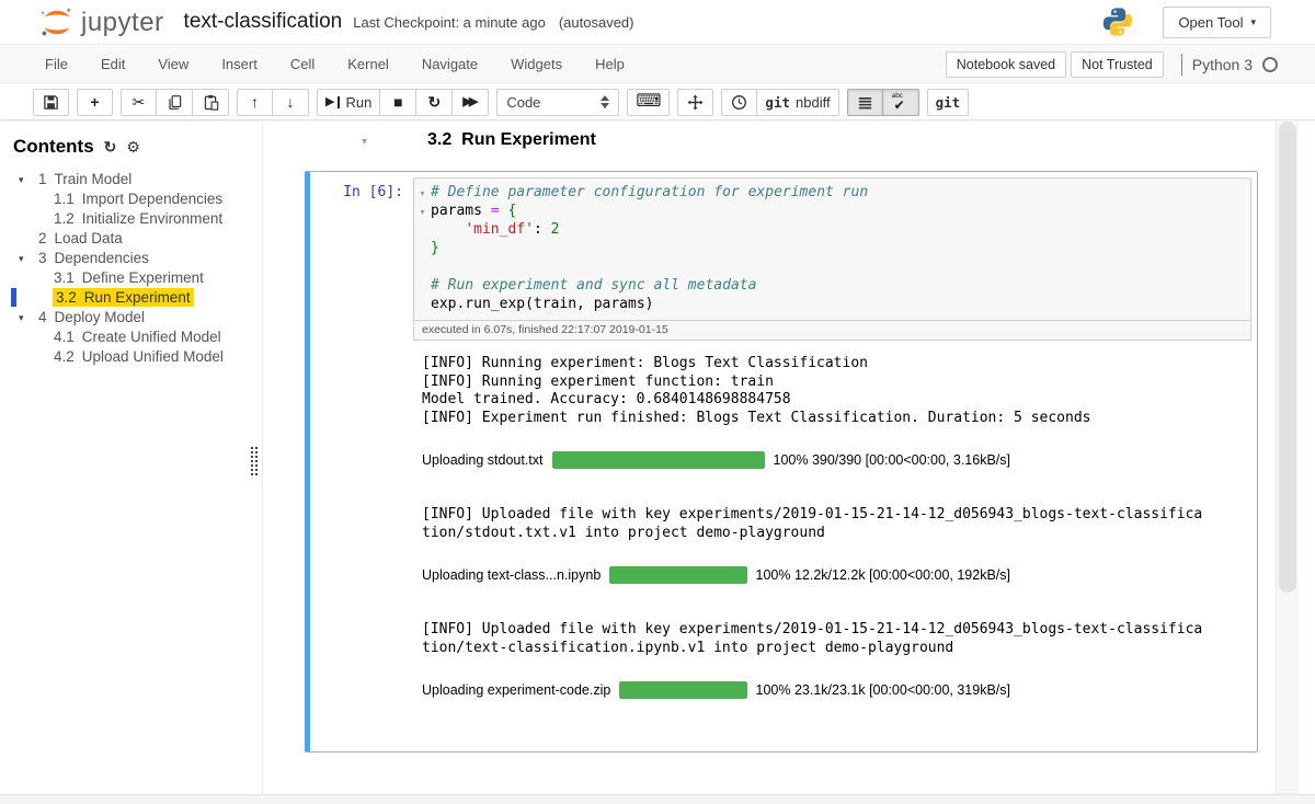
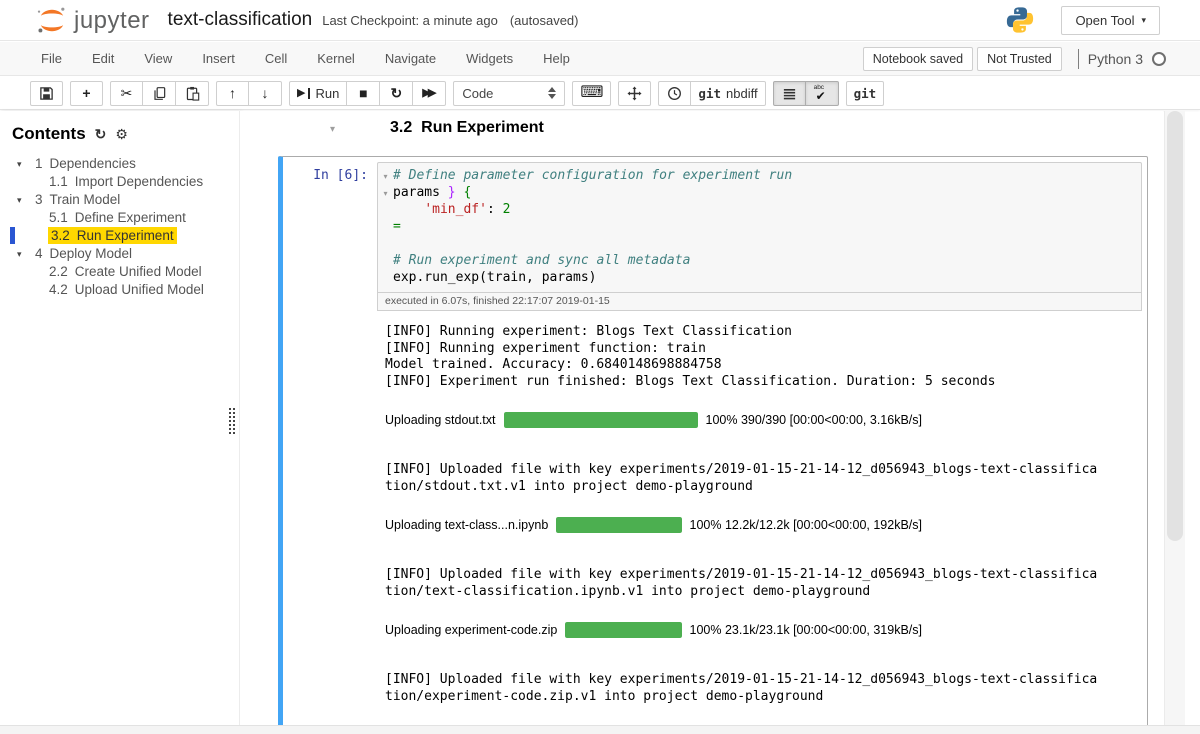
  jupyter
  text-classification
  Last Checkpoint: a minute ago
  (autosaved)
  Open Tool
  ▾
  File
  Edit
  View
  Insert
  Cell
  Kernel
  Navigate
  Widgets
  Help
  Notebook saved
  Not Trusted
  Python 3
  +
  ✂
  ↑
  ↓
  ▶
  Run
  ■
  ↻
  ▶▶
  Code
  ⌨
  git
  nbdiff
  ✔
  git
  Contents
  ↻
  ⚙
  ▾
- 1 Train Model
+ 1 Dependencies
  1.1 Import Dependencies
- 1.2 Initialize Environment
- 2 Load Data
  ▾
- 3 Dependencies
+ 3 Train Model
- 3.1 Define Experiment
+ 5.1 Define Experiment
  3.2 Run Experiment
  ▾
  4 Deploy Model
- 4.1 Create Unified Model
+ 2.2 Create Unified Model
  4.2 Upload Unified Model
  ▾
  3.2 Run Experiment
  In [6]:
  ▾
  ▾
  # Define parameter configuration for experiment run
- params = {
+ params } {
  'min_df': 2
- }
+ =
  # Run experiment and sync all metadata
  exp.run_exp(train, params)
  executed in 6.07s, finished 22:17:07 2019-01-15
  [INFO] Running experiment: Blogs Text Classification
  [INFO] Running experiment function: train
  Model trained. Accuracy: 0.6840148698884758
  [INFO] Experiment run finished: Blogs Text Classification. Duration: 5 seconds
  Uploading stdout.txt
  100% 390/390 [00:00<00:00, 3.16kB/s]
  [INFO] Uploaded file with key experiments/2019-01-15-21-14-12_d056943_blogs-text-classification/stdout.txt.v1 into project demo-playground
  Uploading text-class...n.ipynb
  100% 12.2k/12.2k [00:00<00:00, 192kB/s]
  [INFO] Uploaded file with key experiments/2019-01-15-21-14-12_d056943_blogs-text-classification/text-classification.ipynb.v1 into project demo-playground
  Uploading experiment-code.zip
  100% 23.1k/23.1k [00:00<00:00, 319kB/s]
+ [INFO] Uploaded file with key experiments/2019-01-15-21-14-12_d056943_blogs-text-classification/experiment-code.zip.v1 into project demo-playground
